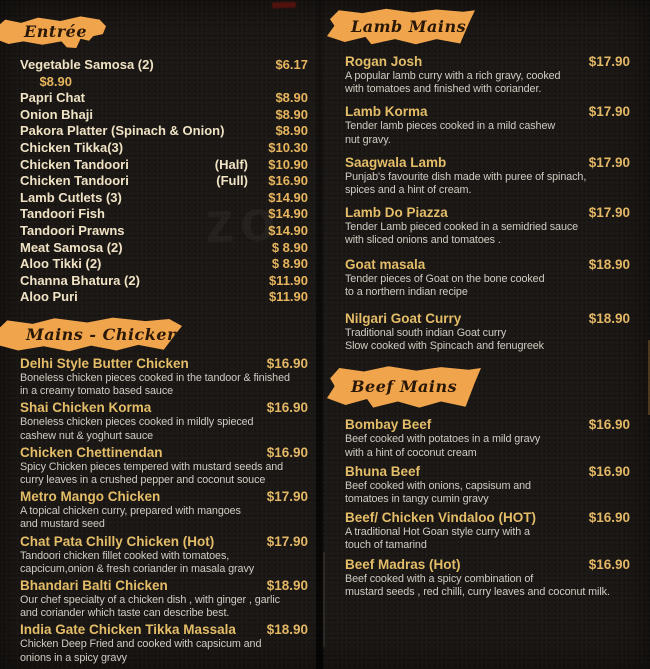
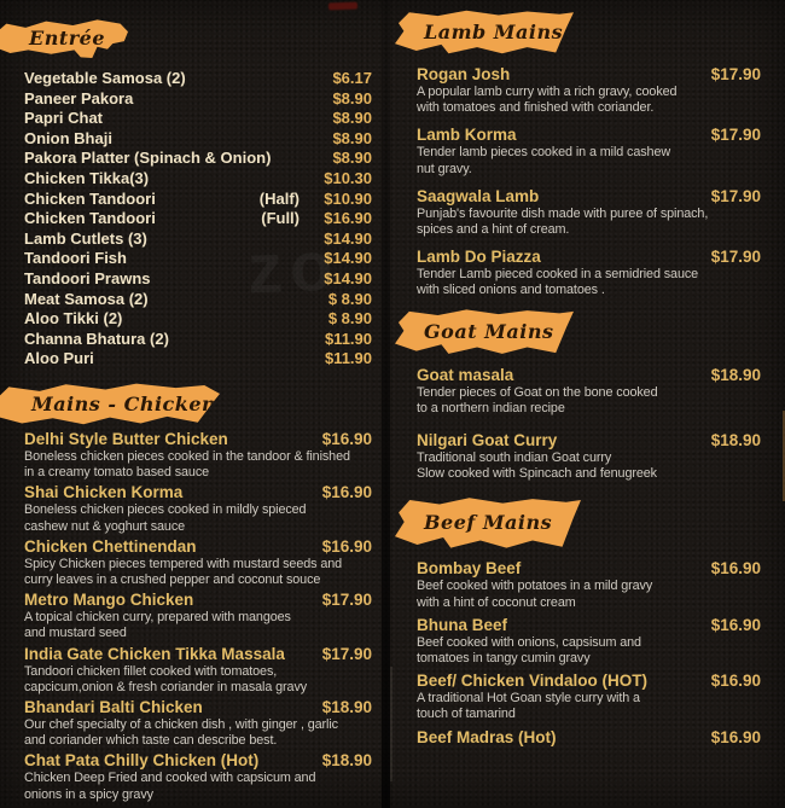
  Entrée
  Vegetable Samosa (2)
  $6.17
+ Paneer Pakora
  $8.90
  Papri Chat
  $8.90
  Onion Bhaji
  $8.90
  Pakora Platter (Spinach & Onion)
  $8.90
  Chicken Tikka(3)
  $10.30
  Chicken Tandoori
  (Half)
  $10.90
  Chicken Tandoori
  (Full)
  $16.90
  Lamb Cutlets (3)
  $14.90
  Tandoori Fish
  $14.90
  Tandoori Prawns
  $14.90
  Meat Samosa (2)
  $ 8.90
  Aloo Tikki (2)
  $ 8.90
  Channa Bhatura (2)
  $11.90
  Aloo Puri
  $11.90
  Mains - Chicken
  Delhi Style Butter Chicken
  $16.90
  Boneless chicken pieces cooked in the tandoor & finished
  in a creamy tomato based sauce
  Shai Chicken Korma
  $16.90
  Boneless chicken pieces cooked in mildly spieced
  cashew nut & yoghurt sauce
  Chicken Chettinendan
  $16.90
  Spicy Chicken pieces tempered with mustard seeds and
  curry leaves in a crushed pepper and coconut souce
  Metro Mango Chicken
  $17.90
  A topical chicken curry, prepared with mangoes
  and mustard seed
- Chat Pata Chilly Chicken (Hot)
+ India Gate Chicken Tikka Massala
  $17.90
  Tandoori chicken fillet cooked with tomatoes,
  capcicum,onion & fresh coriander in masala gravy
  Bhandari Balti Chicken
  $18.90
  Our chef specialty of a chicken dish , with ginger , garlic
  and coriander which taste can describe best.
- India Gate Chicken Tikka Massala
+ Chat Pata Chilly Chicken (Hot)
  $18.90
  Chicken Deep Fried and cooked with capsicum and
  onions in a spicy gravy
  Lamb Mains
  Rogan Josh
  $17.90
  A popular lamb curry with a rich gravy, cooked
  with tomatoes and finished with coriander.
  Lamb Korma
  $17.90
  Tender lamb pieces cooked in a mild cashew
  nut gravy.
  Saagwala Lamb
  $17.90
  Punjab's favourite dish made with puree of spinach,
  spices and a hint of cream.
  Lamb Do Piazza
  $17.90
  Tender Lamb pieced cooked in a semidried sauce
  with sliced onions and tomatoes .
+ Goat Mains
  Goat masala
  $18.90
  Tender pieces of Goat on the bone cooked
  to a northern indian recipe
  Nilgari Goat Curry
  $18.90
  Traditional south indian Goat curry
  Slow cooked with Spincach and fenugreek
  Beef Mains
  Bombay Beef
  $16.90
  Beef cooked with potatoes in a mild gravy
  with a hint of coconut cream
  Bhuna Beef
  $16.90
  Beef cooked with onions, capsisum and
  tomatoes in tangy cumin gravy
  Beef/ Chicken Vindaloo (HOT)
  $16.90
  A traditional Hot Goan style curry with a
  touch of tamarind
  Beef Madras (Hot)
  $16.90
- Beef cooked with a spicy combination of
- mustard seeds , red chilli, curry leaves and coconut milk.
